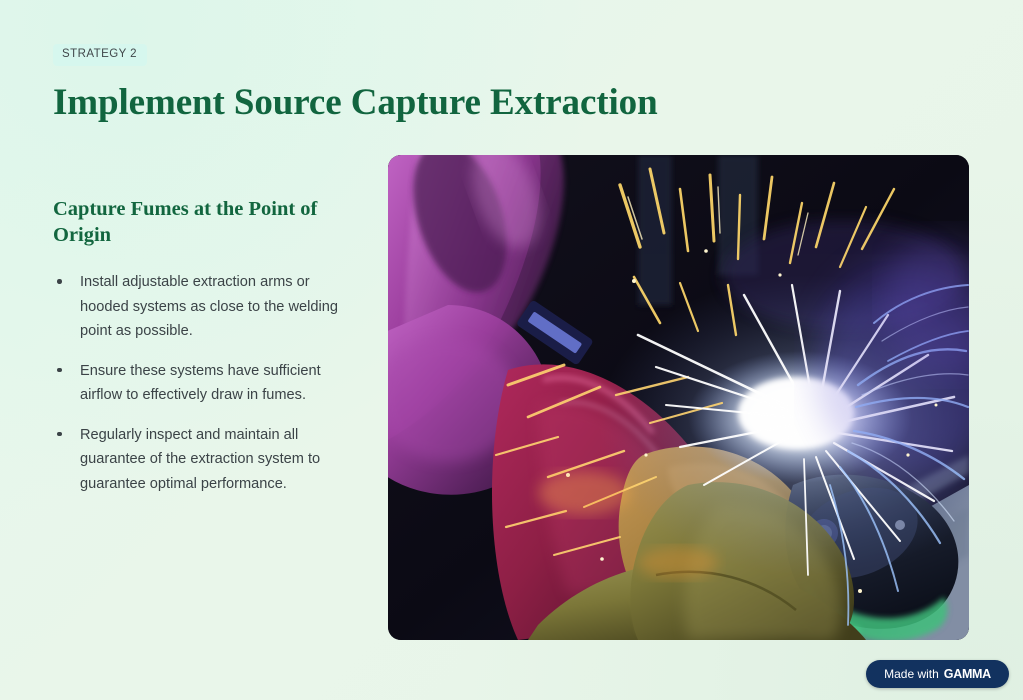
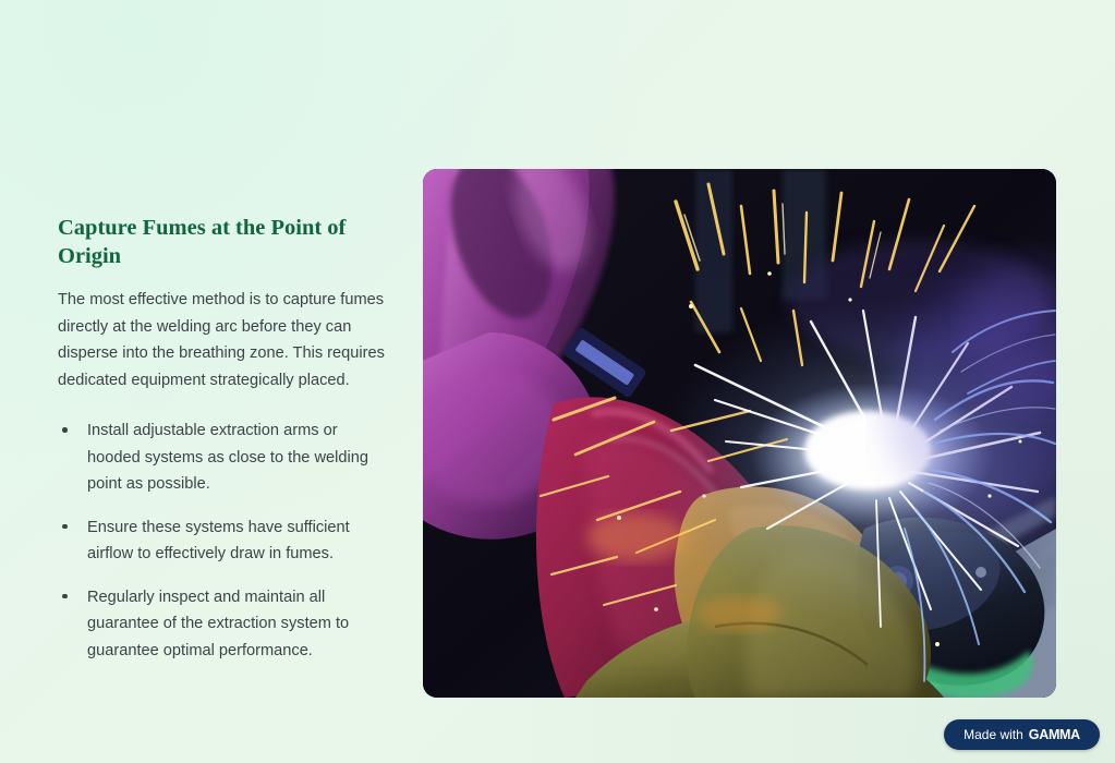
- STRATEGY 2
- Implement Source Capture Extraction
  Capture Fumes at the Point of Origin
+ The most effective method is to capture fumes directly at the welding arc before they can disperse into the breathing zone. This requires dedicated equipment strategically placed.
  Install adjustable extraction arms or hooded systems as close to the welding point as possible.
  Ensure these systems have sufficient airflow to effectively draw in fumes.
  Regularly inspect and maintain all guarantee of the extraction system to guarantee optimal performance.
  Made with
  GAMMA
